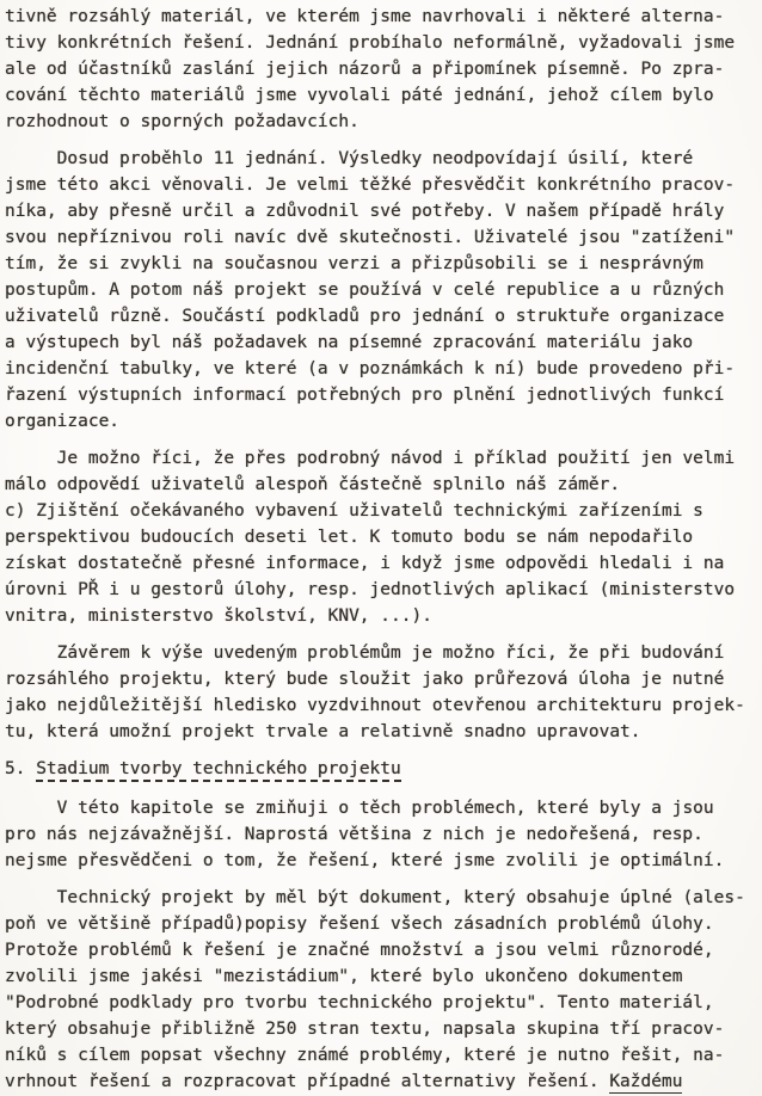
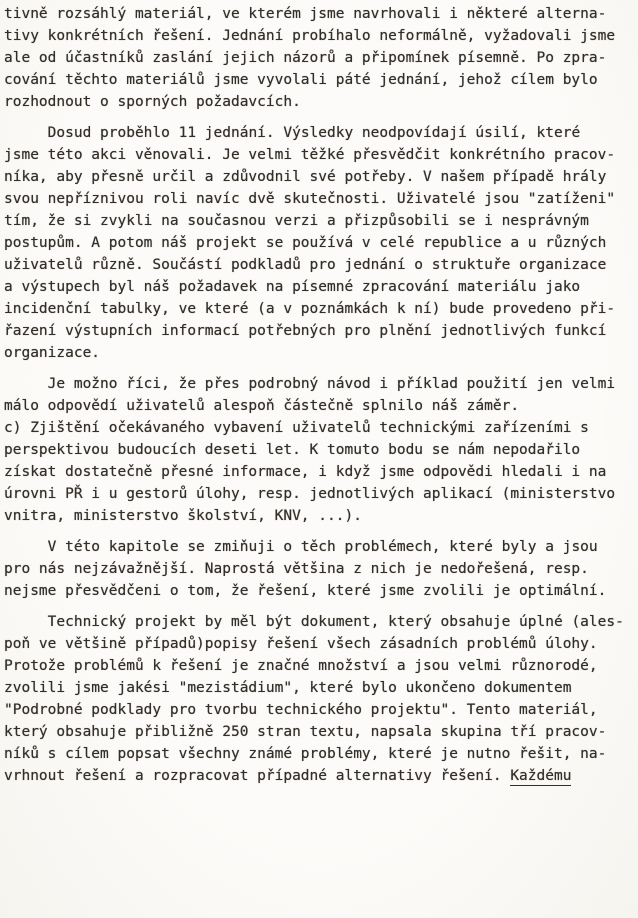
  tivně rozsáhlý materiál, ve kterém jsme navrhovali i některé alterna-
  tivy konkrétních řešení. Jednání probíhalo neformálně, vyžadovali jsme
  ale od účastníků zaslání jejich názorů a připomínek písemně. Po zpra-
  cování těchto materiálů jsme vyvolali páté jednání, jehož cílem bylo
  rozhodnout o sporných požadavcích.
  Dosud proběhlo 11 jednání. Výsledky neodpovídají úsilí, které
  jsme této akci věnovali. Je velmi těžké přesvědčit konkrétního pracov-
  níka, aby přesně určil a zdůvodnil své potřeby. V našem případě hrály
  svou nepříznivou roli navíc dvě skutečnosti. Uživatelé jsou "zatíženi"
  tím, že si zvykli na současnou verzi a přizpůsobili se i nesprávným
  postupům. A potom náš projekt se používá v celé republice a u různých
  uživatelů různě. Součástí podkladů pro jednání o struktuře organizace
  a výstupech byl náš požadavek na písemné zpracování materiálu jako
  incidenční tabulky, ve které (a v poznámkách k ní) bude provedeno při-
  řazení výstupních informací potřebných pro plnění jednotlivých funkcí
  organizace.
  Je možno říci, že přes podrobný návod i příklad použití jen velmi
  málo odpovědí uživatelů alespoň částečně splnilo náš záměr.
  c) Zjištění očekávaného vybavení uživatelů technickými zařízeními s
  perspektivou budoucích deseti let. K tomuto bodu se nám nepodařilo
  získat dostatečně přesné informace, i když jsme odpovědi hledali i na
  úrovni PŘ i u gestorů úlohy, resp. jednotlivých aplikací (ministerstvo
  vnitra, ministerstvo školství, KNV, ...).
- Závěrem k výše uvedeným problémům je možno říci, že při budování
- rozsáhlého projektu, který bude sloužit jako průřezová úloha je nutné
- jako nejdůležitější hledisko vyzdvihnout otevřenou architekturu projek-
- tu, která umožní projekt trvale a relativně snadno upravovat.
- 5. Stadium tvorby technického projektu
  V této kapitole se zmiňuji o těch problémech, které byly a jsou
  pro nás nejzávažnější. Naprostá většina z nich je nedořešená, resp.
  nejsme přesvědčeni o tom, že řešení, které jsme zvolili je optimální.
  Technický projekt by měl být dokument, který obsahuje úplné (ales-
  poň ve většině případů)popisy řešení všech zásadních problémů úlohy.
  Protože problémů k řešení je značné množství a jsou velmi různorodé,
  zvolili jsme jakési "mezistádium", které bylo ukončeno dokumentem
  "Podrobné podklady pro tvorbu technického projektu". Tento materiál,
  který obsahuje přibližně 250 stran textu, napsala skupina tří pracov-
  níků s cílem popsat všechny známé problémy, které je nutno řešit, na-
  vrhnout řešení a rozpracovat případné alternativy řešení. Každému
